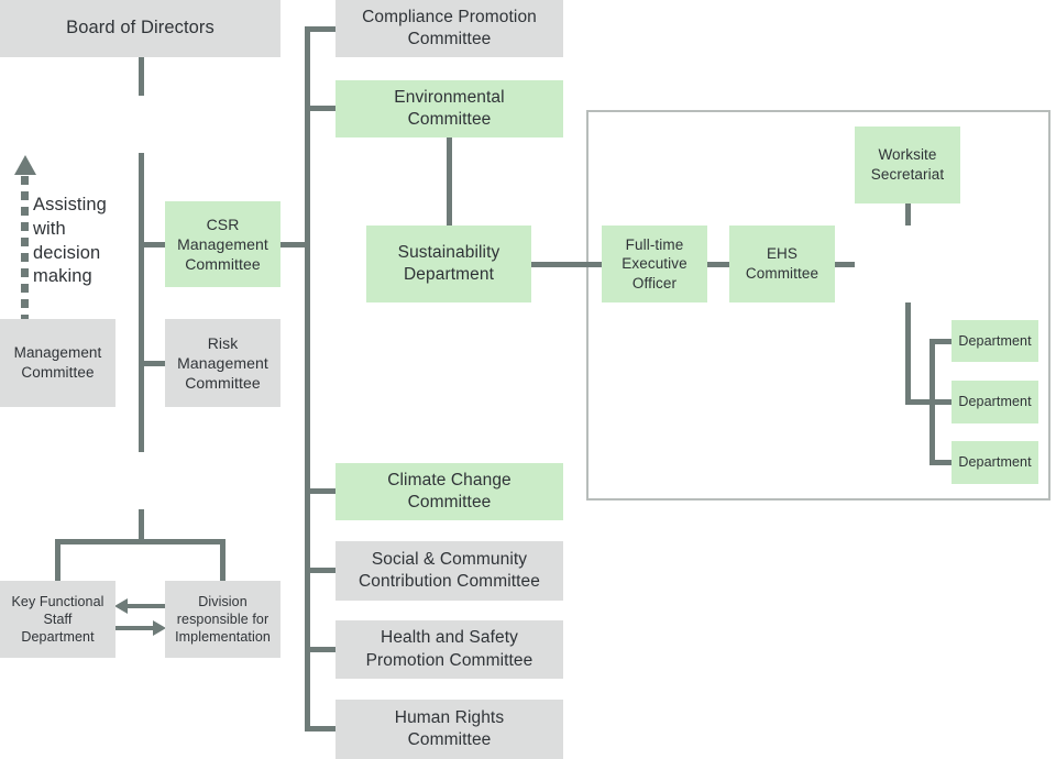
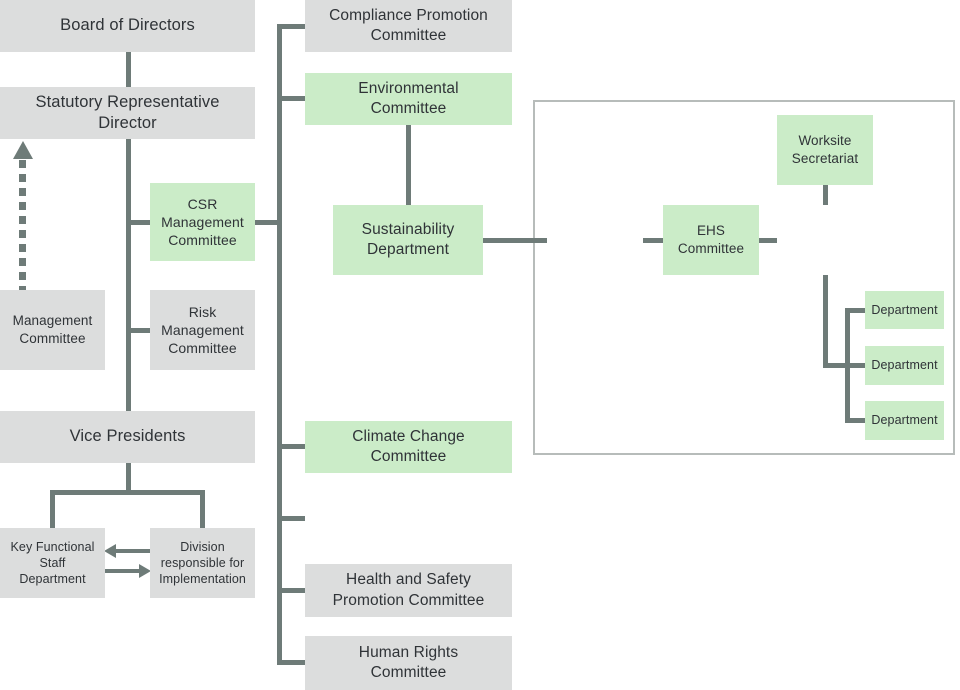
- Assisting
- with
- decision
- making
  Board of Directors
+ Statutory Representative
+ Director
  Management
  Committee
  CSR
  Management
  Committee
  Risk
  Management
  Committee
+ Vice Presidents
  Key Functional
  Staff
  Department
  Division
  responsible for
  Implementation
  Compliance Promotion
  Committee
  Environmental
  Committee
  Sustainability
  Department
  Climate Change
  Committee
- Social & Community
- Contribution Committee
  Health and Safety
  Promotion Committee
  Human Rights
  Committee
  Worksite
  Secretariat
- Full-time
- Executive
- Officer
  EHS
  Committee
  Department
  Department
  Department
